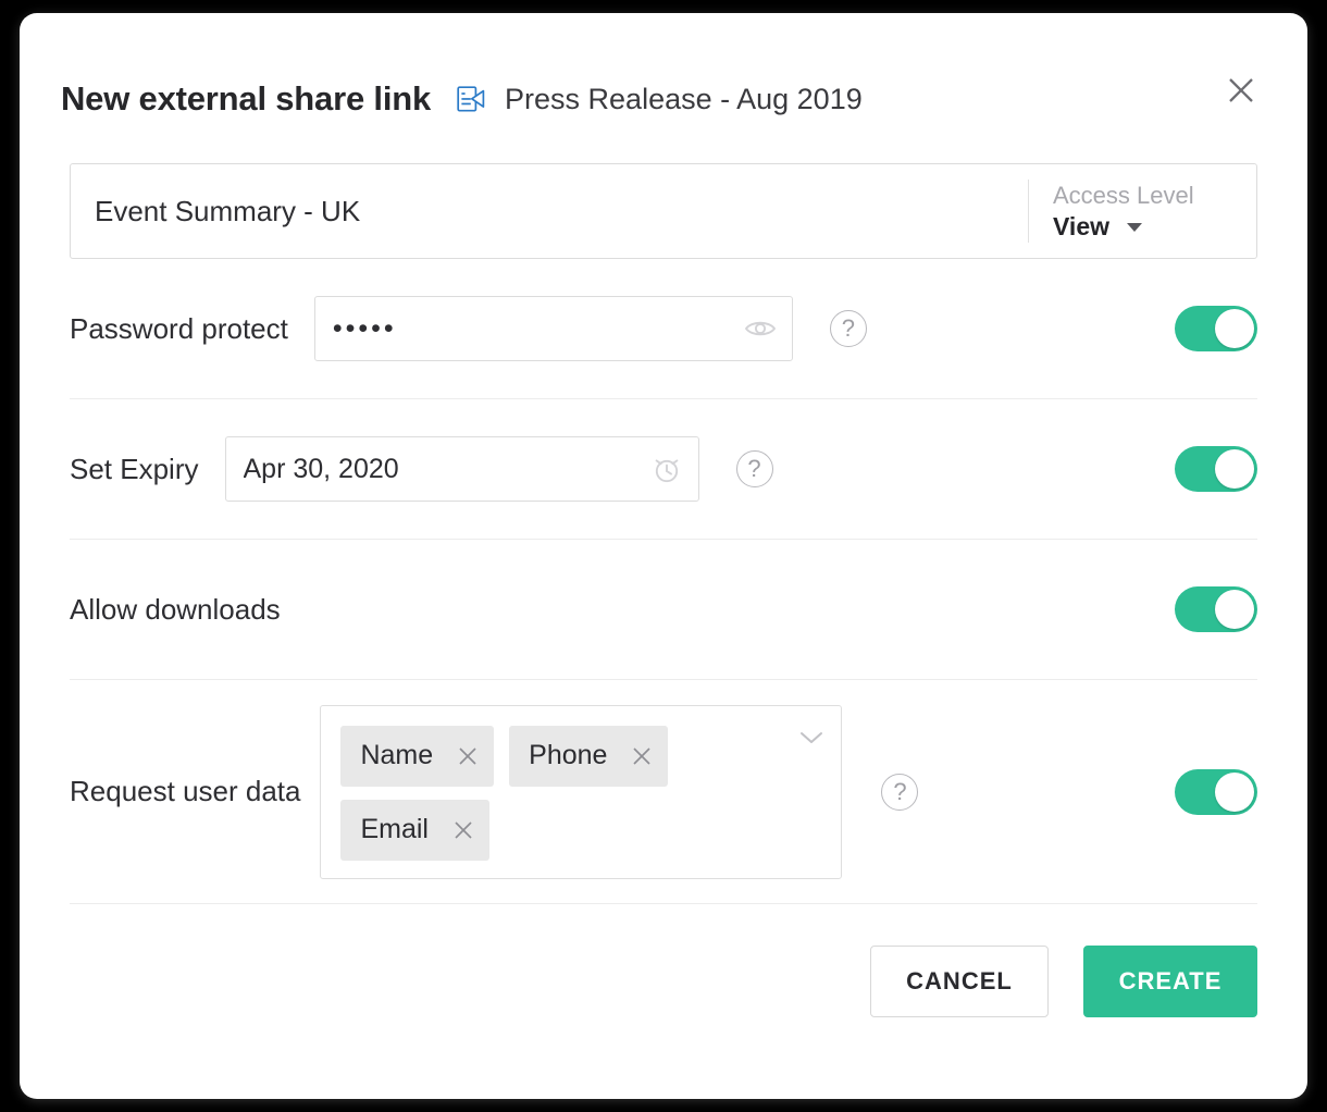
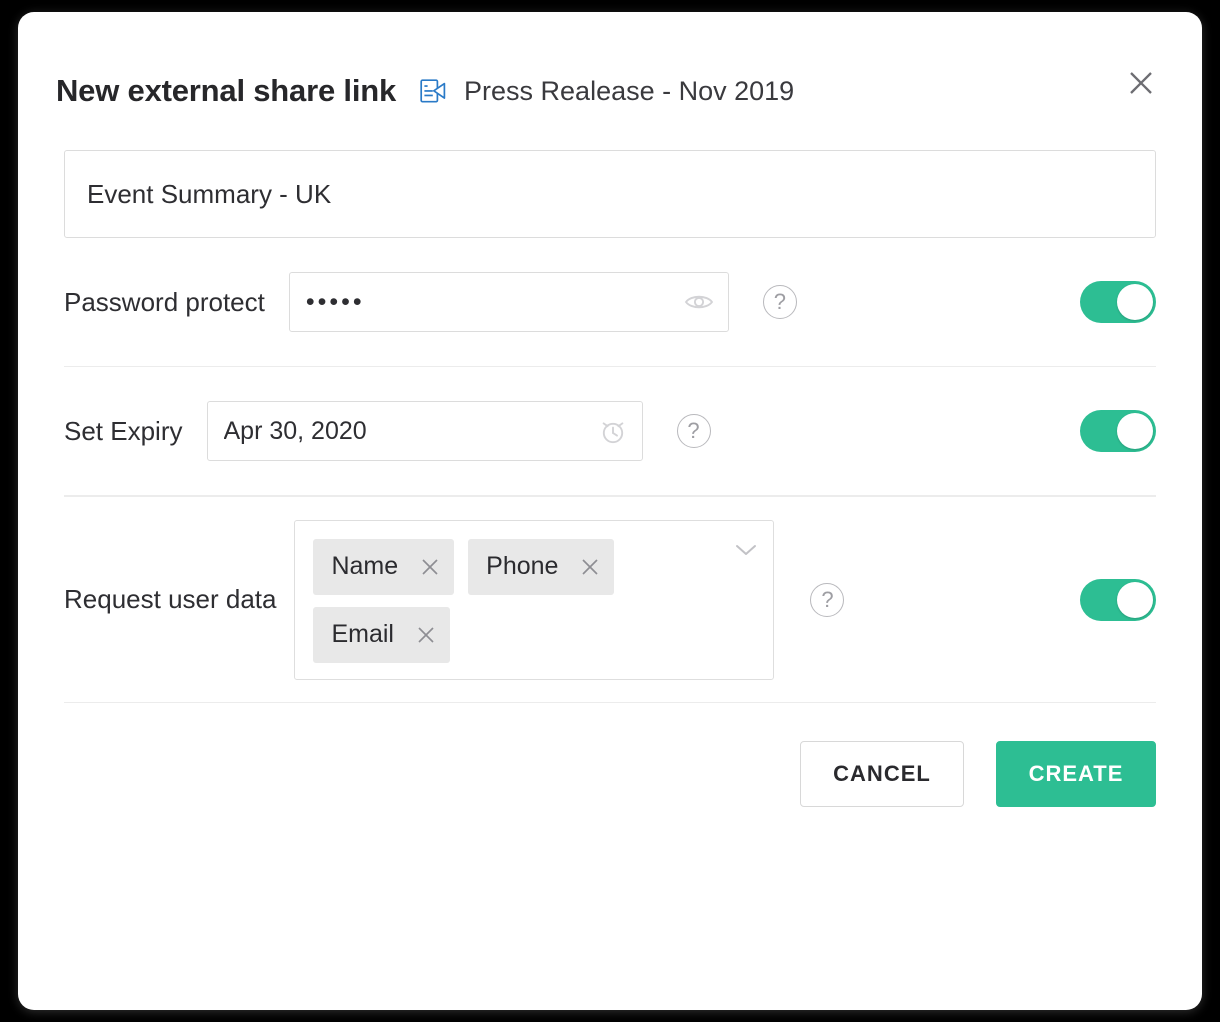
  New external share link
- Press Realease - Aug 2019
+ Press Realease - Nov 2019
  Event Summary - UK
- Access Level
- View
  Password protect
  •••••
  ?
  Set Expiry
  Apr 30, 2020
  ?
- Allow downloads
  Request user data
  Name
  Phone
  Email
  ?
  CANCEL
  CREATE
